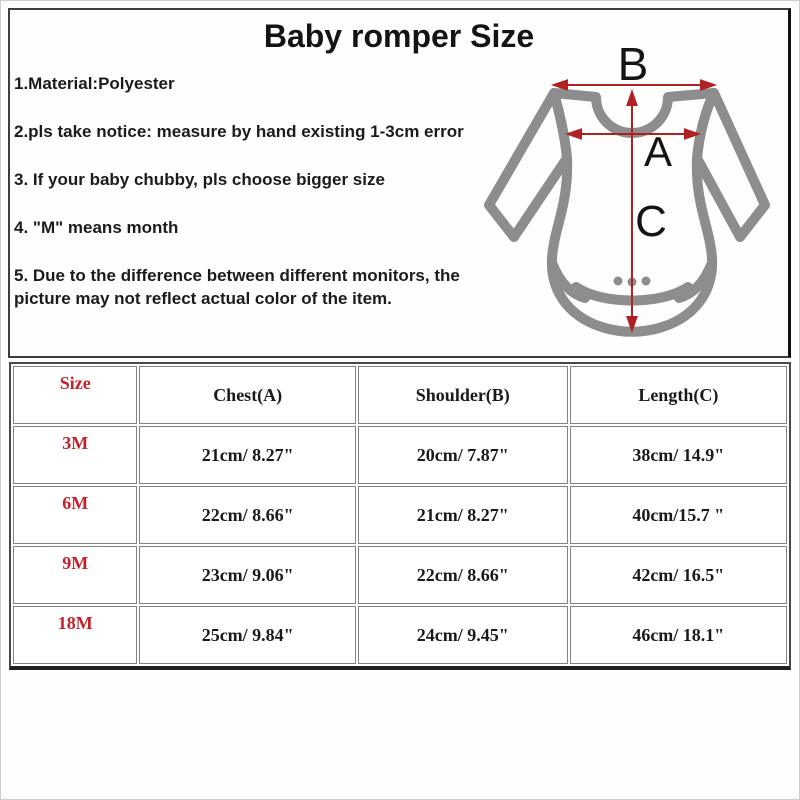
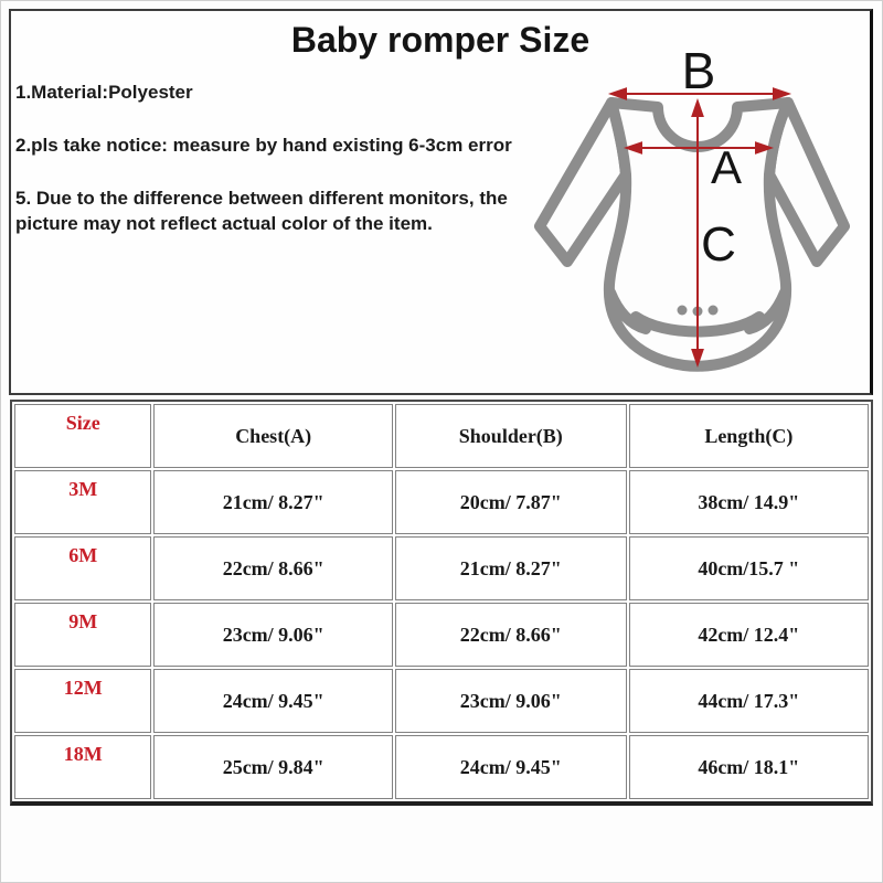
  Baby romper Size
  1.Material:Polyester
- 2.pls take notice: measure by hand existing 1-3cm error
+ 2.pls take notice: measure by hand existing 6-3cm error
- 3. If your baby chubby, pls choose bigger size
- 4. "M" means month
  5. Due to the difference between different monitors, the
  picture may not reflect actual color of the item.
  B
  A
  C
  Size	Chest(A)	Shoulder(B)	Length(C)
  3M	21cm/ 8.27"	20cm/ 7.87"	38cm/ 14.9"
  6M	22cm/ 8.66"	21cm/ 8.27"	40cm/15.7 "
- 9M	23cm/ 9.06"	22cm/ 8.66"	42cm/ 16.5"
+ 9M	23cm/ 9.06"	22cm/ 8.66"	42cm/ 12.4"
+ 12M	24cm/ 9.45"	23cm/ 9.06"	44cm/ 17.3"
  18M	25cm/ 9.84"	24cm/ 9.45"	46cm/ 18.1"
